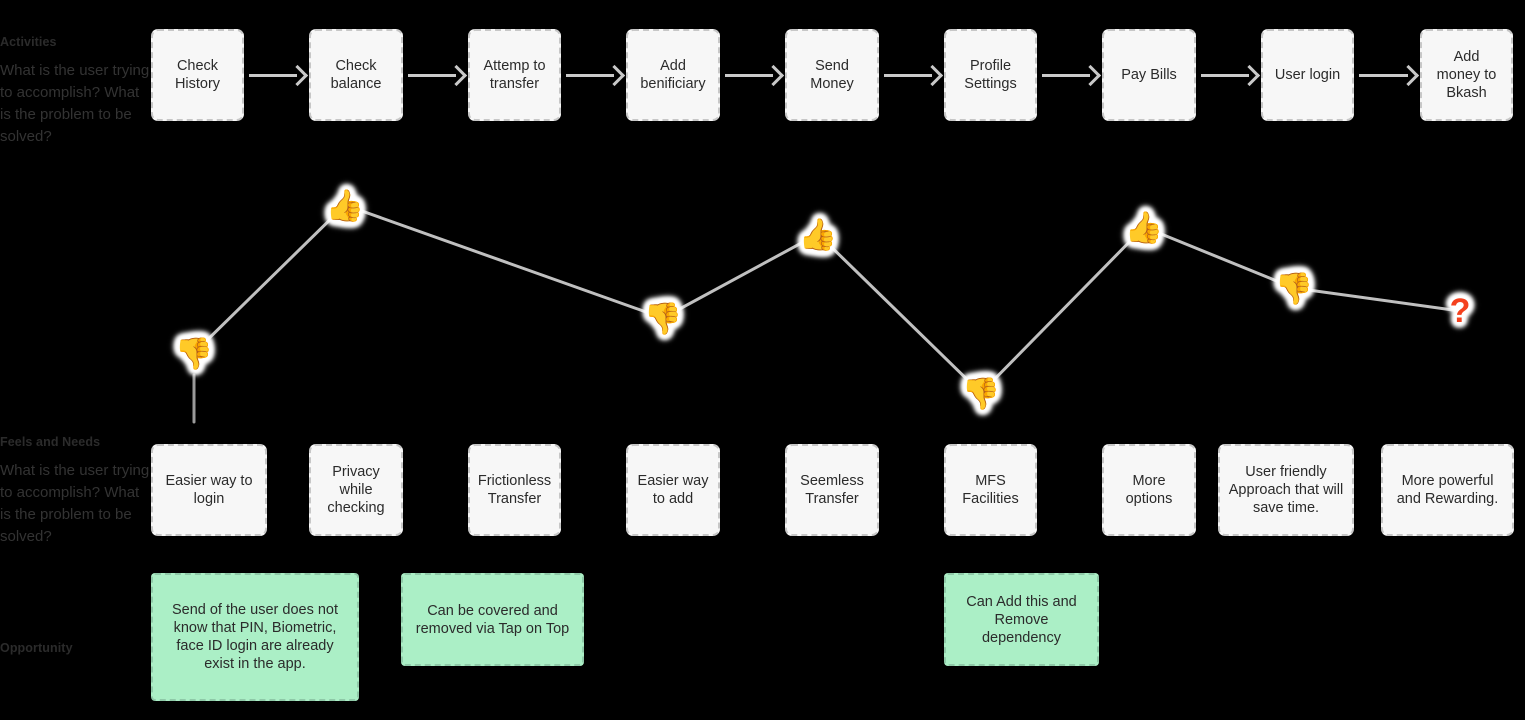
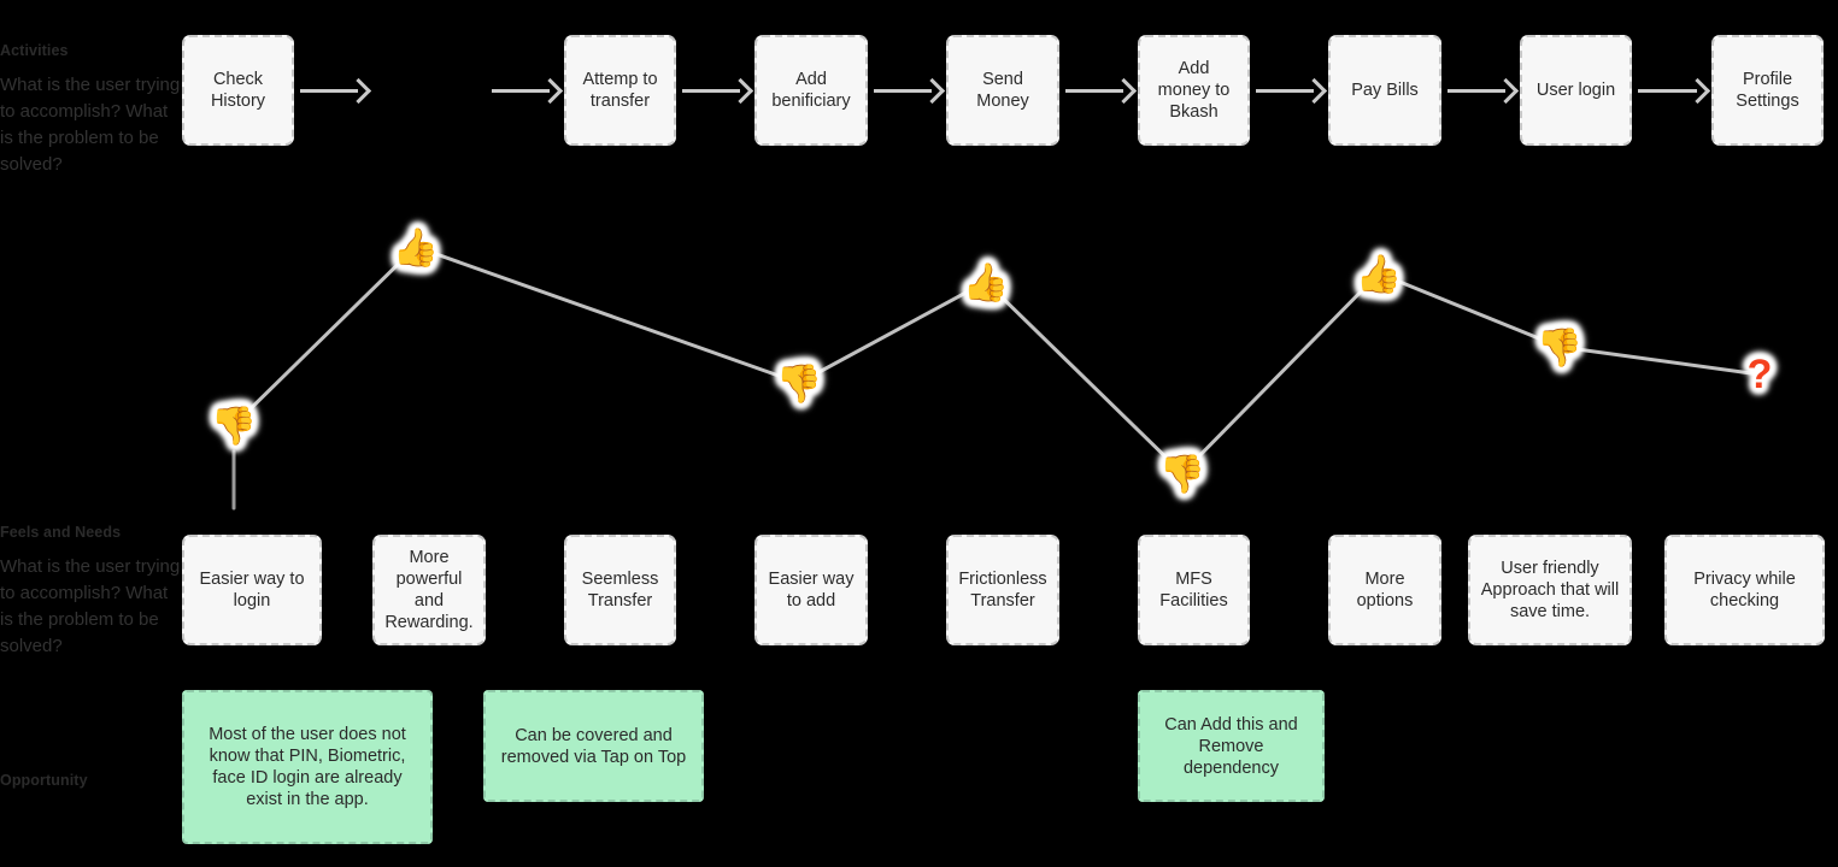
  Activities
  What is the user trying to accomplish? What is the problem to be solved?
  Feels and Needs
  What is the user trying to accomplish? What is the problem to be solved?
  Opportunity
  Check History
- Check balance
  Attemp to transfer
  Add benificiary
  Send Money
- Profile Settings
+ Add money to Bkash
  Pay Bills
  User login
- Add money to Bkash
+ Profile Settings
  👎
  👍
  👎
  👍
  👎
  👍
  👎
  ?
  Easier way to login
- Privacy while checking
+ More powerful and Rewarding.
- Frictionless Transfer
+ Seemless Transfer
  Easier way to add
- Seemless Transfer
+ Frictionless Transfer
  MFS Facilities
  More options
  User friendly Approach that will save time.
- More powerful and Rewarding.
+ Privacy while checking
- Send of the user does not know that PIN, Biometric, face ID login are already exist in the app.
+ Most of the user does not know that PIN, Biometric, face ID login are already exist in the app.
  Can be covered and removed via Tap on Top
  Can Add this and Remove dependency
